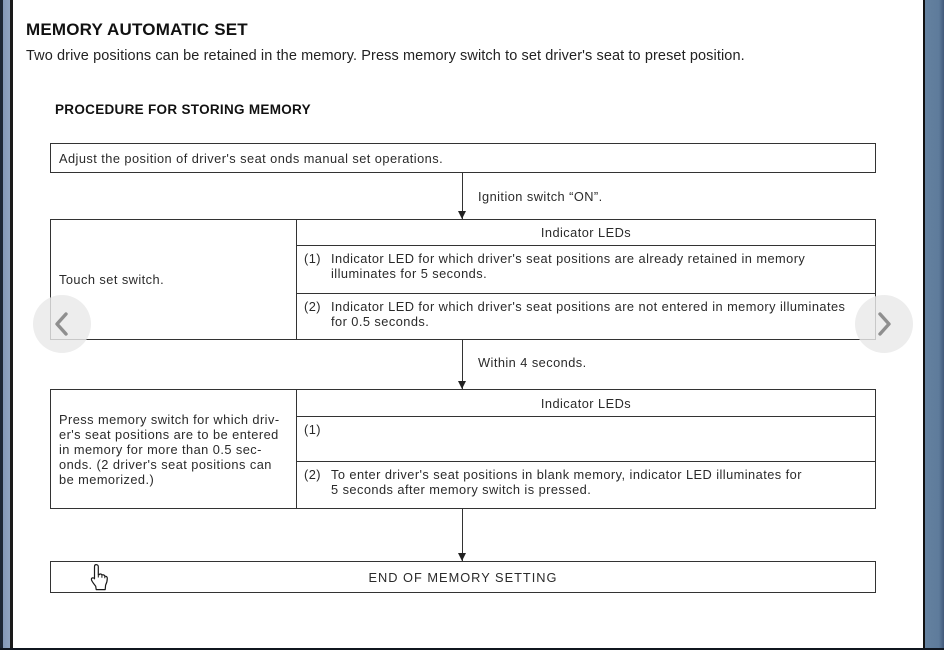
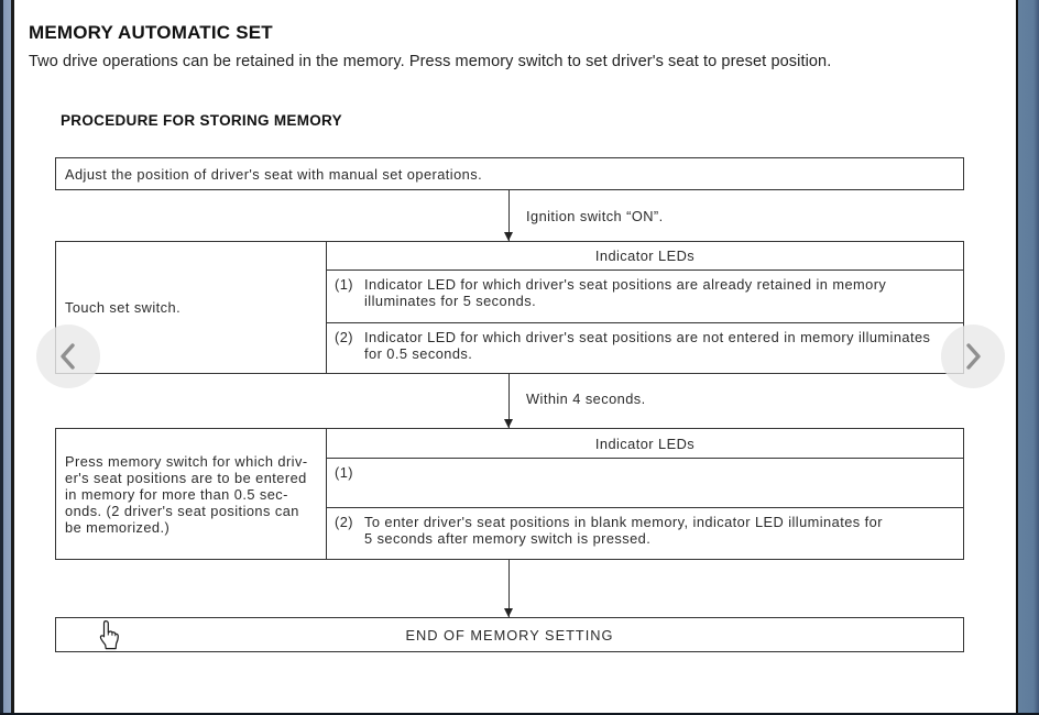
  MEMORY AUTOMATIC SET
- Two drive positions can be retained in the memory. Press memory switch to set driver's seat to preset position.
+ Two drive operations can be retained in the memory. Press memory switch to set driver's seat to preset position.
  PROCEDURE FOR STORING MEMORY
- Adjust the position of driver's seat onds manual set operations.
+ Adjust the position of driver's seat with manual set operations.
  Ignition switch “ON”.
  Touch set switch.
  Indicator LEDs
  (1)
  Indicator LED for which driver's seat positions are already retained in memory
  illuminates for 5 seconds.
  (2)
  Indicator LED for which driver's seat positions are not entered in memory illuminates
  for 0.5 seconds.
  Within 4 seconds.
  Press memory switch for which driv-
  er's seat positions are to be entered
  in memory for more than 0.5 sec-
  onds. (2 driver's seat positions can
  be memorized.)
  Indicator LEDs
  (1)
  (2)
  To enter driver's seat positions in blank memory, indicator LED illuminates for
  5 seconds after memory switch is pressed.
  END OF MEMORY SETTING
